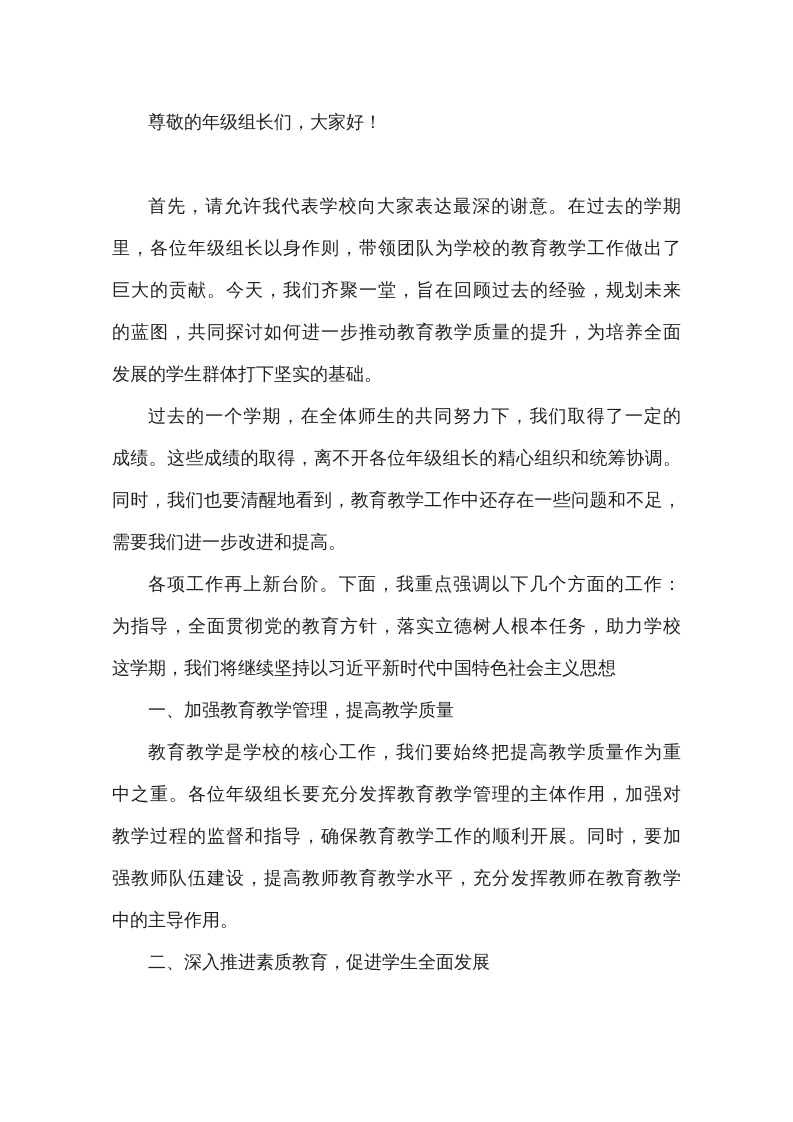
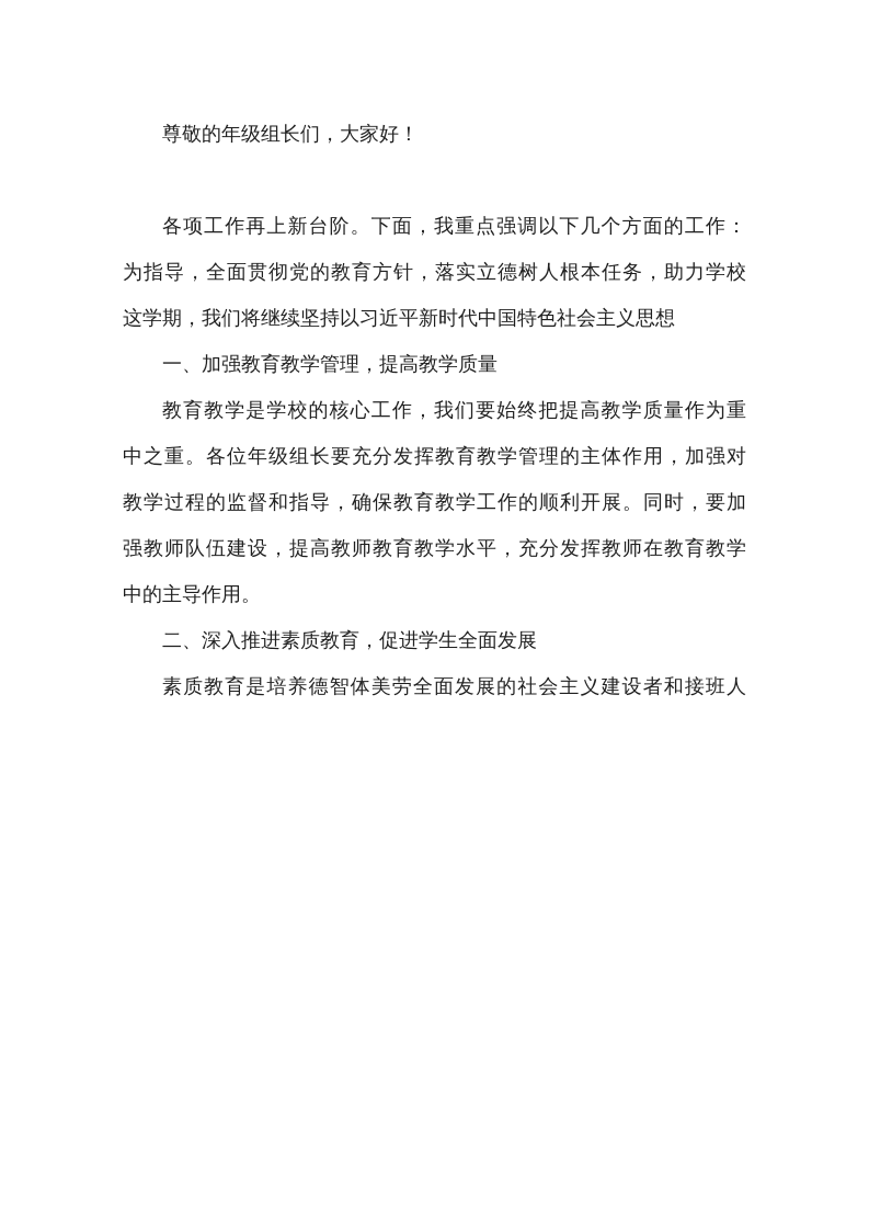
  尊敬的年级组长们，大家好！
- 首先，请允许我代表学校向大家表达最深的谢意。在过去的学期
- 里，各位年级组长以身作则，带领团队为学校的教育教学工作做出了
- 巨大的贡献。今天，我们齐聚一堂，旨在回顾过去的经验，规划未来
- 的蓝图，共同探讨如何进一步推动教育教学质量的提升，为培养全面
- 发展的学生群体打下坚实的基础。
- 过去的一个学期，在全体师生的共同努力下，我们取得了一定的
- 成绩。这些成绩的取得，离不开各位年级组长的精心组织和统筹协调。
- 同时，我们也要清醒地看到，教育教学工作中还存在一些问题和不足，
- 需要我们进一步改进和提高。
  各项工作再上新台阶。下面，我重点强调以下几个方面的工作：
  为指导，全面贯彻党的教育方针，落实立德树人根本任务，助力学校
  这学期，我们将继续坚持以习近平新时代中国特色社会主义思想
  一、加强教育教学管理，提高教学质量
  教育教学是学校的核心工作，我们要始终把提高教学质量作为重
  中之重。各位年级组长要充分发挥教育教学管理的主体作用，加强对
  教学过程的监督和指导，确保教育教学工作的顺利开展。同时，要加
  强教师队伍建设，提高教师教育教学水平，充分发挥教师在教育教学
  中的主导作用。
  二、深入推进素质教育，促进学生全面发展
+ 素质教育是培养德智体美劳全面发展的社会主义建设者和接班人
